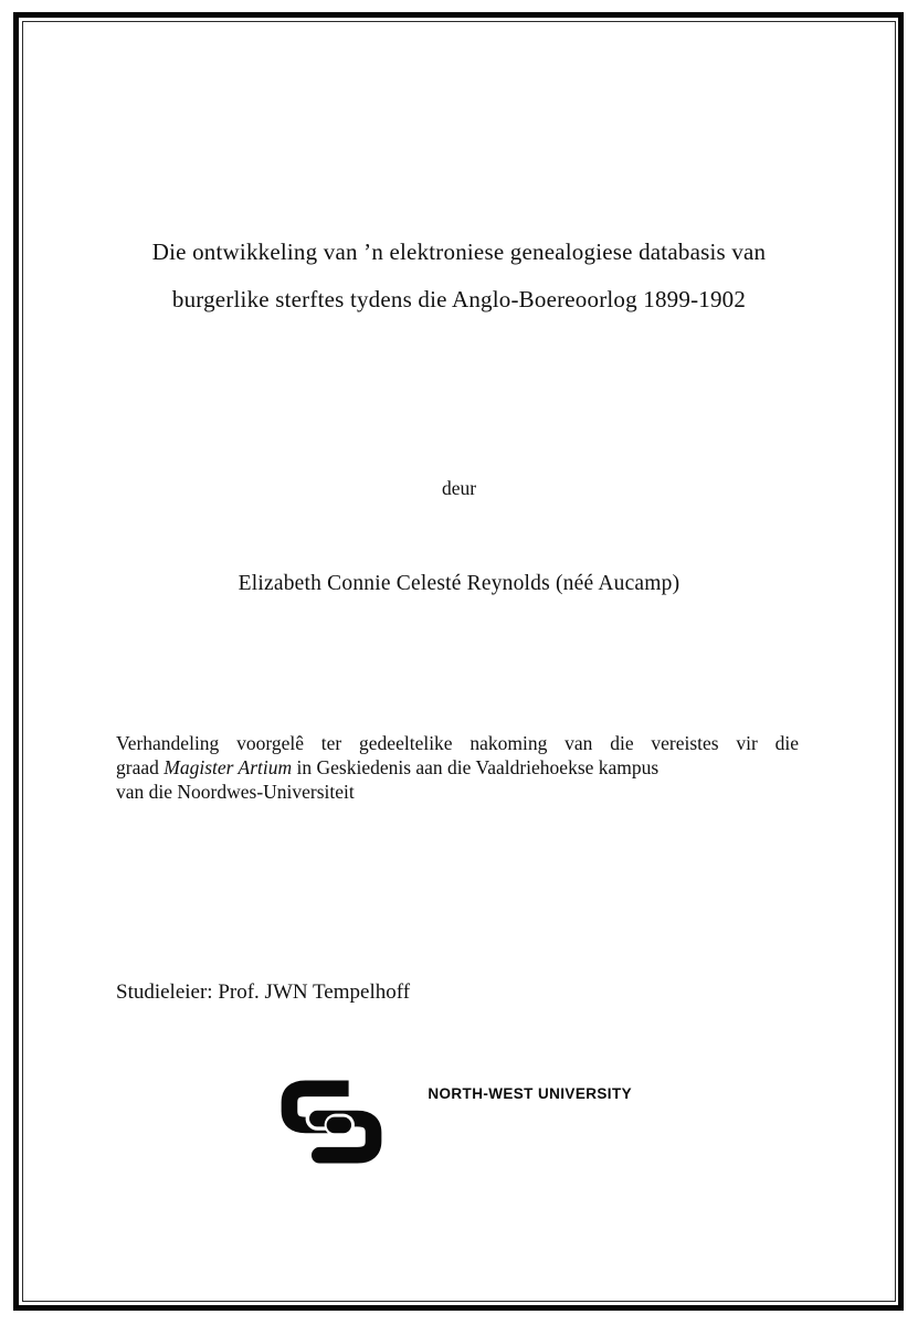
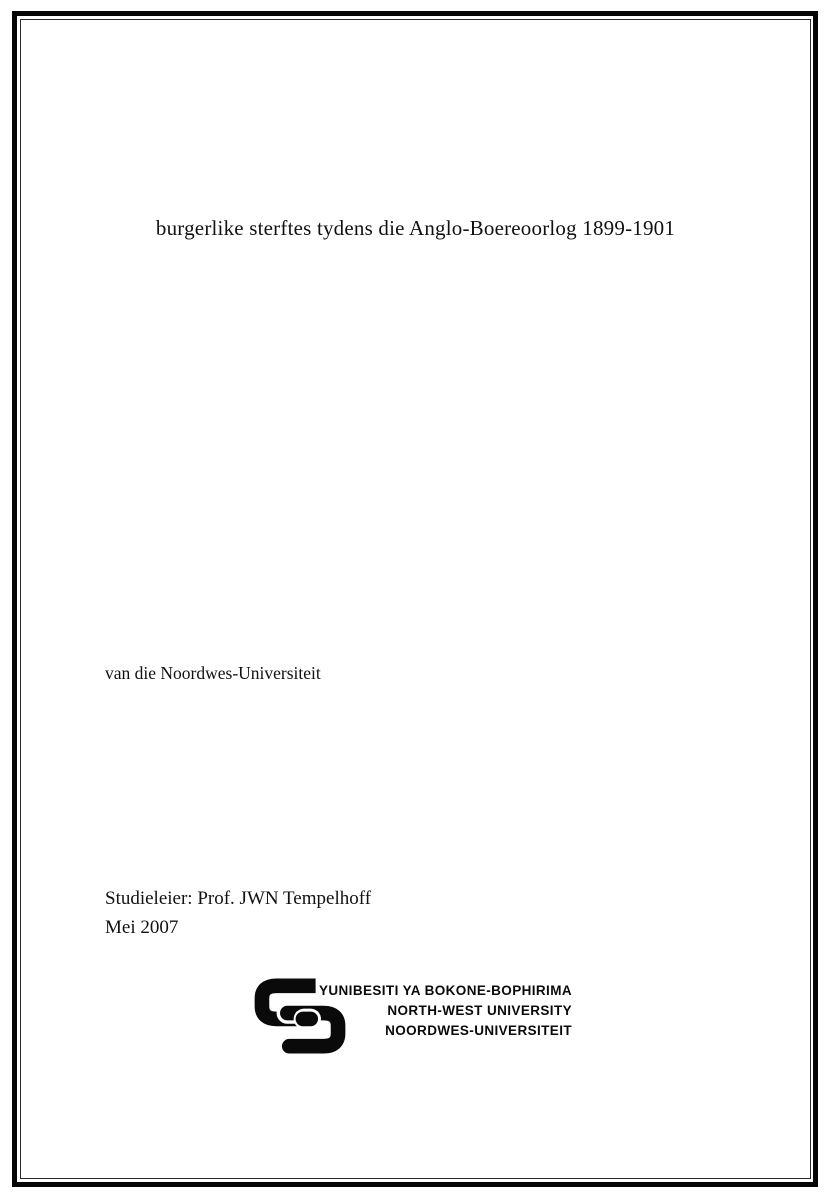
- Die ontwikkeling van ’n elektroniese genealogiese databasis van
- burgerlike sterftes tydens die Anglo-Boereoorlog 1899-1902
+ burgerlike sterftes tydens die Anglo-Boereoorlog 1899-1901
- deur
- Elizabeth Connie Celesté Reynolds (néé Aucamp)
- Verhandeling voorgelê ter gedeeltelike nakoming van die vereistes vir die
- graad Magister Artium in Geskiedenis aan die Vaaldriehoekse kampus
  van die Noordwes-Universiteit
  Studieleier: Prof. JWN Tempelhoff
+ Mei 2007
+ YUNIBESITI YA BOKONE-BOPHIRIMA
  NORTH-WEST UNIVERSITY
+ NOORDWES-UNIVERSITEIT
